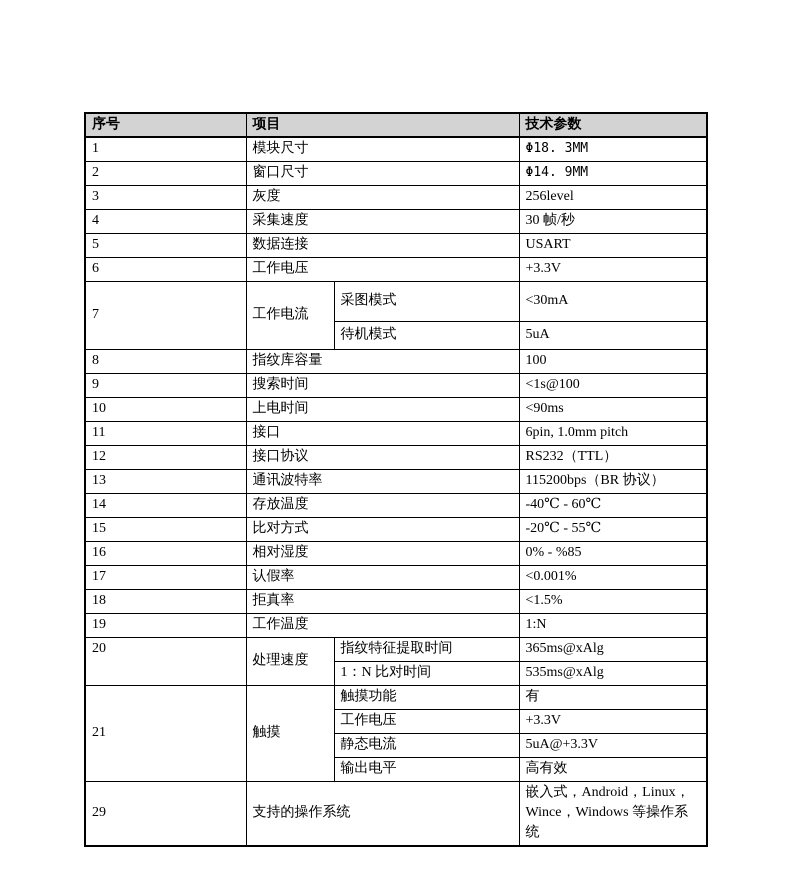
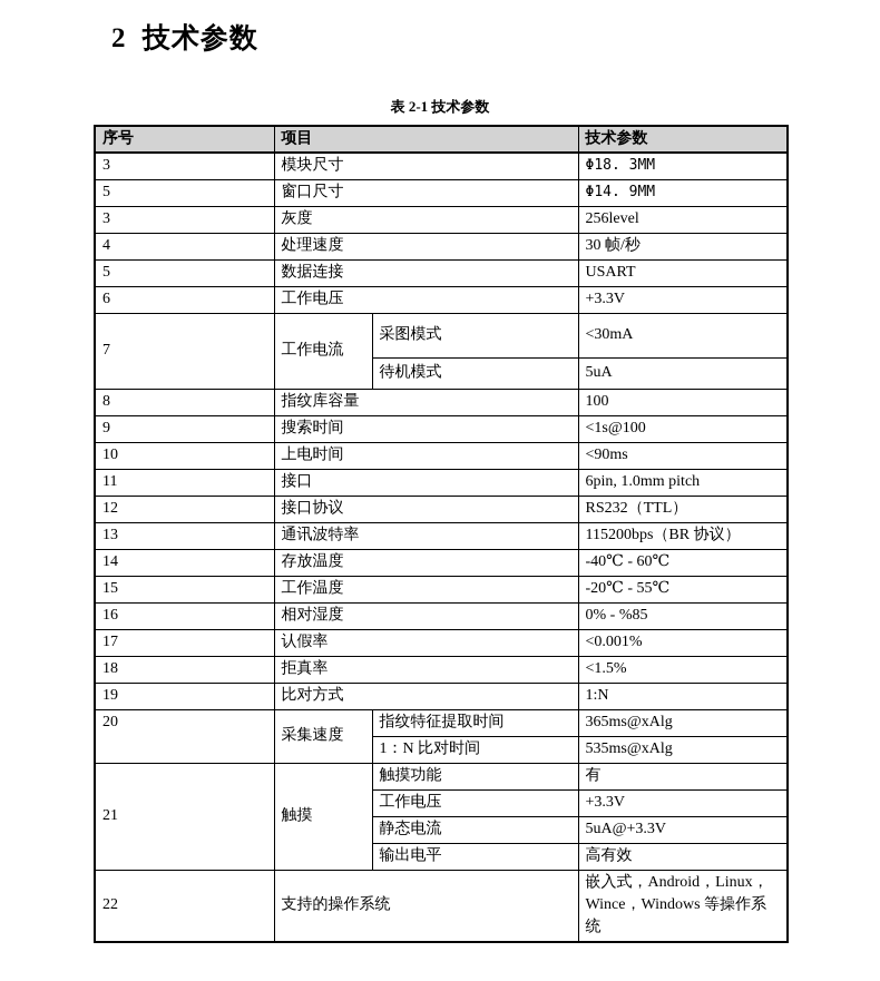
+ 2 技术参数
+ 表 2-1 技术参数
  序号	项目	技术参数
- 1	模块尺寸	Φ18. 3MM
+ 3	模块尺寸	Φ18. 3MM
- 2	窗口尺寸	Φ14. 9MM
+ 5	窗口尺寸	Φ14. 9MM
  3	灰度	256level
- 4	采集速度	30 帧/秒
+ 4	处理速度	30 帧/秒
  5	数据连接	USART
  6	工作电压	+3.3V
  7	工作电流	采图模式	<30mA
  待机模式	5uA
  8	指纹库容量	100
  9	搜索时间	<1s@100
  10	上电时间	<90ms
  11	接口	6pin, 1.0mm pitch
  12	接口协议	RS232（TTL）
  13	通讯波特率	115200bps（BR 协议）
  14	存放温度	-40℃ - 60℃
- 15	比对方式	-20℃ - 55℃
+ 15	工作温度	-20℃ - 55℃
  16	相对湿度	0% - %85
  17	认假率	<0.001%
  18	拒真率	<1.5%
- 19	工作温度	1:N
+ 19	比对方式	1:N
- 20	处理速度	指纹特征提取时间	365ms@xAlg
+ 20	采集速度	指纹特征提取时间	365ms@xAlg
  1：N 比对时间	535ms@xAlg
  21	触摸	触摸功能	有
  工作电压	+3.3V
  静态电流	5uA@+3.3V
  输出电平	高有效
- 29	支持的操作系统	嵌入式，Android，Linux，Wince，Windows 等操作系统
+ 22	支持的操作系统	嵌入式，Android，Linux，Wince，Windows 等操作系统
